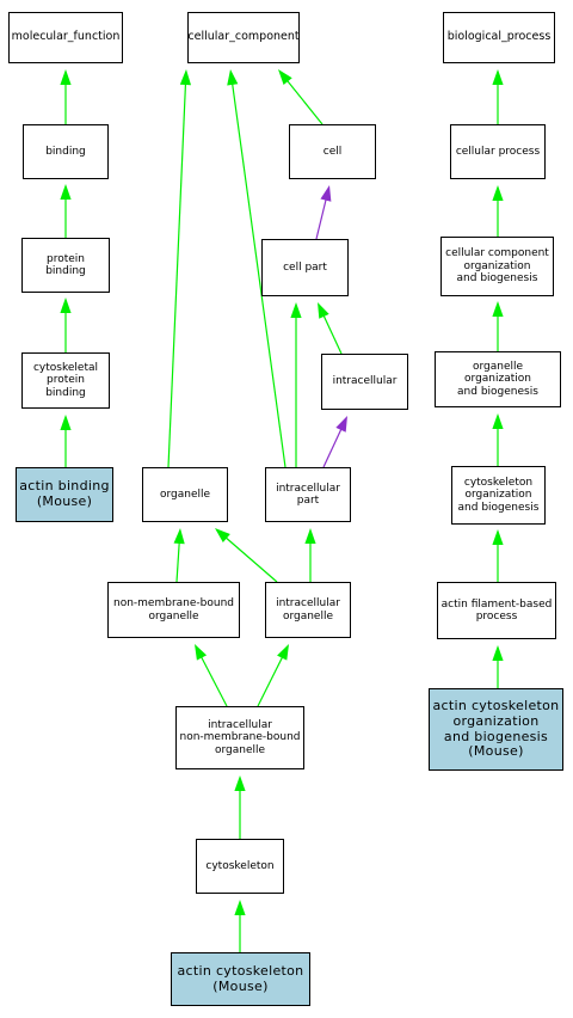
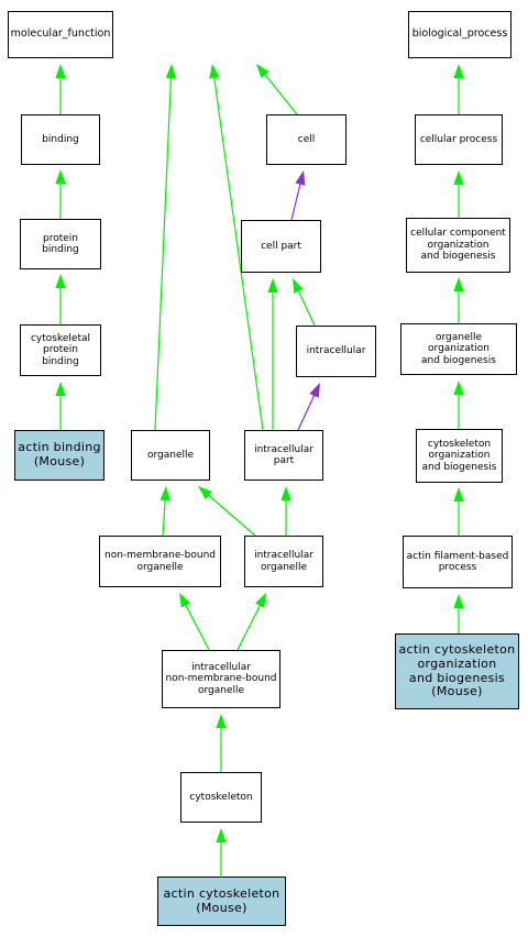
  molecular_function
  binding
  protein binding
  cytoskeletal
  protein binding
  actin binding
  (Mouse)
- cellular_component
  cell
  cell part
  intracellular
  organelle
  intracellular
  part
  non-membrane-bound
  organelle
  intracellular
  organelle
  intracellular
  non-membrane-bound
  organelle
  cytoskeleton
  actin cytoskeleton
  (Mouse)
  biological_process
  cellular process
  cellular component
  organization
  and biogenesis
  organelle organization
  and biogenesis
  cytoskeleton
  organization
  and biogenesis
  actin filament-based
  process
  actin cytoskeleton
  organization
  and biogenesis
  (Mouse)
